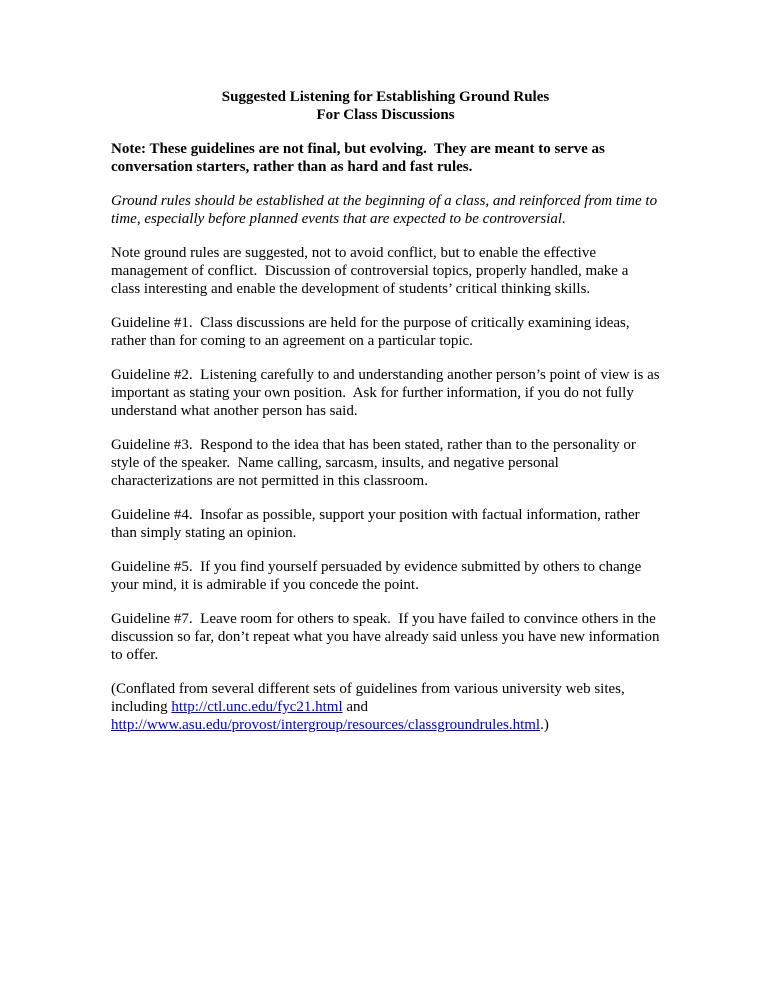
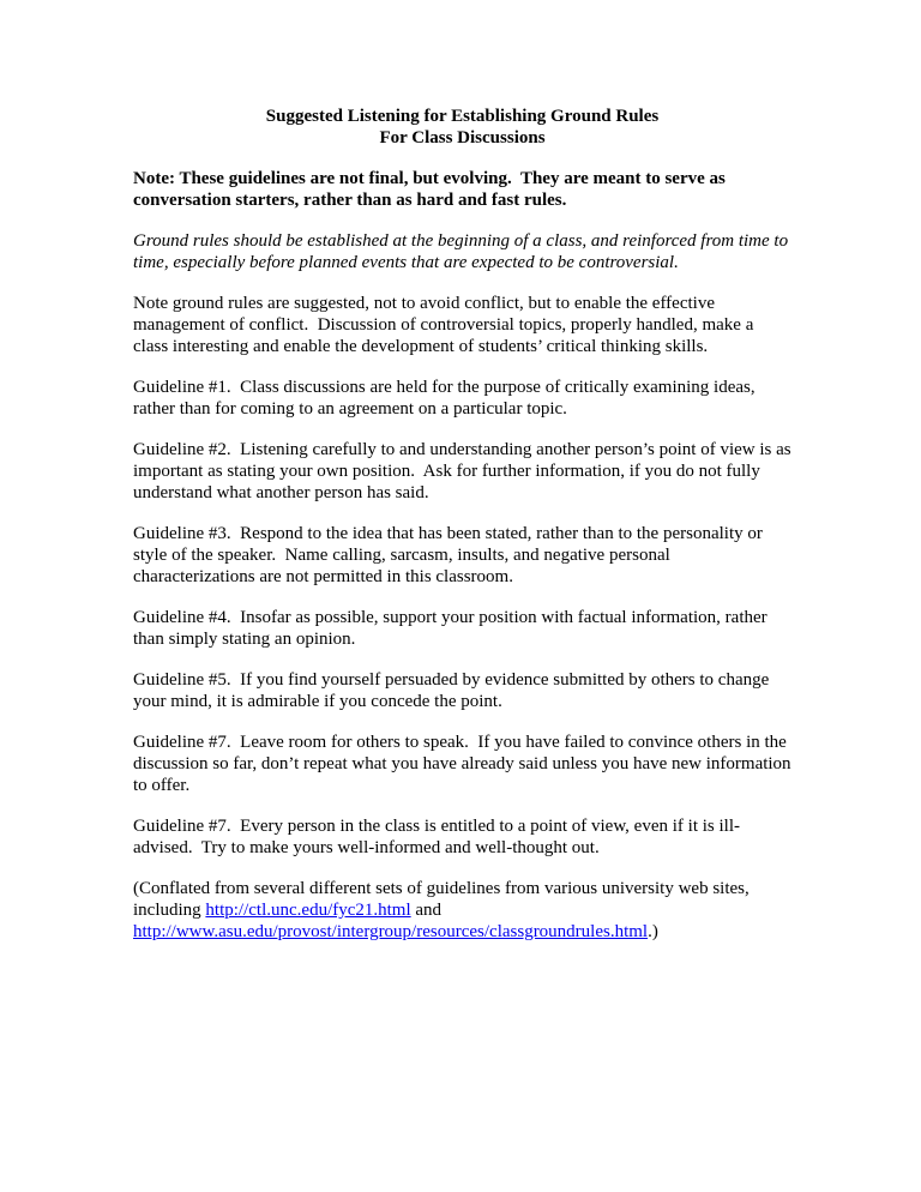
  Suggested Listening for Establishing Ground Rules
  For Class Discussions
  Note: These guidelines are not final, but evolving. They are meant to serve as conversation starters, rather than as hard and fast rules.
  Ground rules should be established at the beginning of a class, and reinforced from time to time, especially before planned events that are expected to be controversial.
  Note ground rules are suggested, not to avoid conflict, but to enable the effective management of conflict. Discussion of controversial topics, properly handled, make a class interesting and enable the development of students’ critical thinking skills.
  Guideline #1. Class discussions are held for the purpose of critically examining ideas, rather than for coming to an agreement on a particular topic.
  Guideline #2. Listening carefully to and understanding another person’s point of view is as important as stating your own position. Ask for further information, if you do not fully understand what another person has said.
  Guideline #3. Respond to the idea that has been stated, rather than to the personality or style of the speaker. Name calling, sarcasm, insults, and negative personal characterizations are not permitted in this classroom.
  Guideline #4. Insofar as possible, support your position with factual information, rather than simply stating an opinion.
  Guideline #5. If you find yourself persuaded by evidence submitted by others to change your mind, it is admirable if you concede the point.
  Guideline #7. Leave room for others to speak. If you have failed to convince others in the discussion so far, don’t repeat what you have already said unless you have new information to offer.
+ Guideline #7. Every person in the class is entitled to a point of view, even if it is ill-advised. Try to make yours well-informed and well-thought out.
  (Conflated from several different sets of guidelines from various university web sites, including http://ctl.unc.edu/fyc21.html and http://www.asu.edu/provost/intergroup/resources/classgroundrules.html.)
